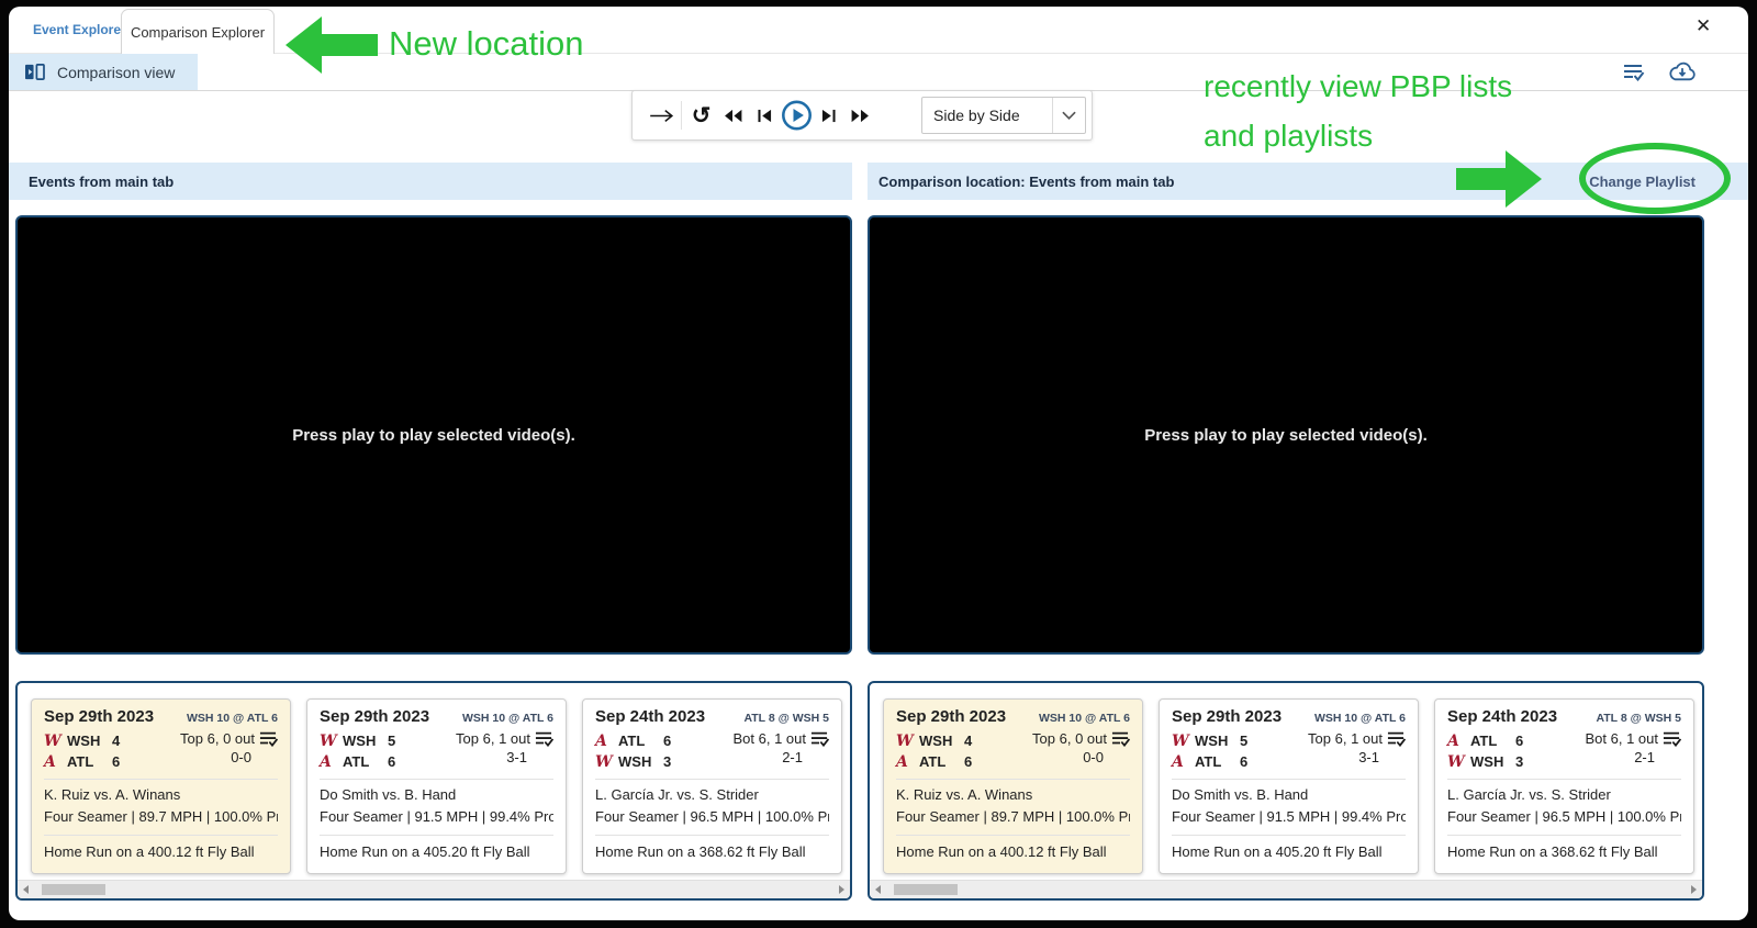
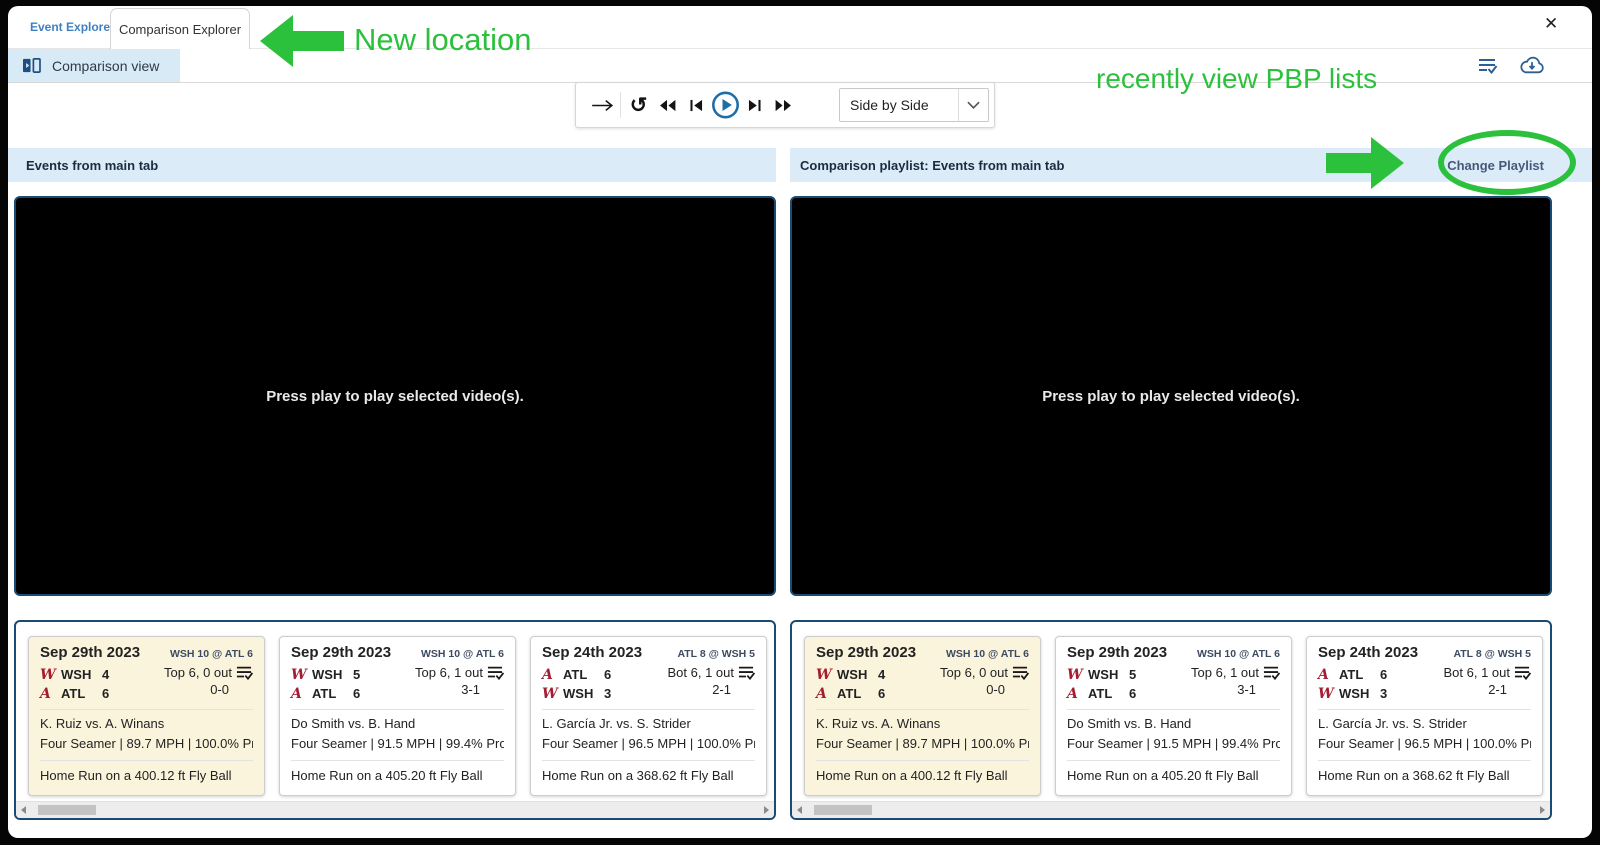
  Event Explore
  Comparison Explorer
  ✕
  Comparison view
  ↺
  Side by Side
  Events from main tab
- Comparison location: Events from main tab
+ Comparison playlist: Events from main tab
  Change Playlist
  Press play to play selected video(s).
  Press play to play selected video(s).
  Sep 29th 2023
  WSH 10 @ ATL 6
  W
  WSH
  4
  A
  ATL
  6
  Top 6, 0 out
  0-0
  K. Ruiz vs. A. Winans
  Four Seamer | 89.7 MPH | 100.0% P
  Home Run on a 400.12 ft Fly Ball
  Sep 29th 2023
  WSH 10 @ ATL 6
  W
  WSH
  5
  A
  ATL
  6
  Top 6, 1 out
  3-1
  Do Smith vs. B. Hand
  Four Seamer | 91.5 MPH | 99.4% Pro
  Home Run on a 405.20 ft Fly Ball
  Sep 24th 2023
  ATL 8 @ WSH 5
  A
  ATL
  6
  W
  WSH
  3
  Bot 6, 1 out
  2-1
  L. García Jr. vs. S. Strider
  Four Seamer | 96.5 MPH | 100.0% P
  Home Run on a 368.62 ft Fly Ball
  Sep 29th 2023
  WSH 10 @ ATL 6
  W
  WSH
  4
  A
  ATL
  6
  Top 6, 0 out
  0-0
  K. Ruiz vs. A. Winans
  Four Seamer | 89.7 MPH | 100.0% P
  Home Run on a 400.12 ft Fly Ball
  Sep 29th 2023
  WSH 10 @ ATL 6
  W
  WSH
  5
  A
  ATL
  6
  Top 6, 1 out
  3-1
  Do Smith vs. B. Hand
  Four Seamer | 91.5 MPH | 99.4% Pro
  Home Run on a 405.20 ft Fly Ball
  Sep 24th 2023
  ATL 8 @ WSH 5
  A
  ATL
  6
  W
  WSH
  3
  Bot 6, 1 out
  2-1
  L. García Jr. vs. S. Strider
  Four Seamer | 96.5 MPH | 100.0% P
  Home Run on a 368.62 ft Fly Ball
  New location
  recently view PBP lists
- and playlists
